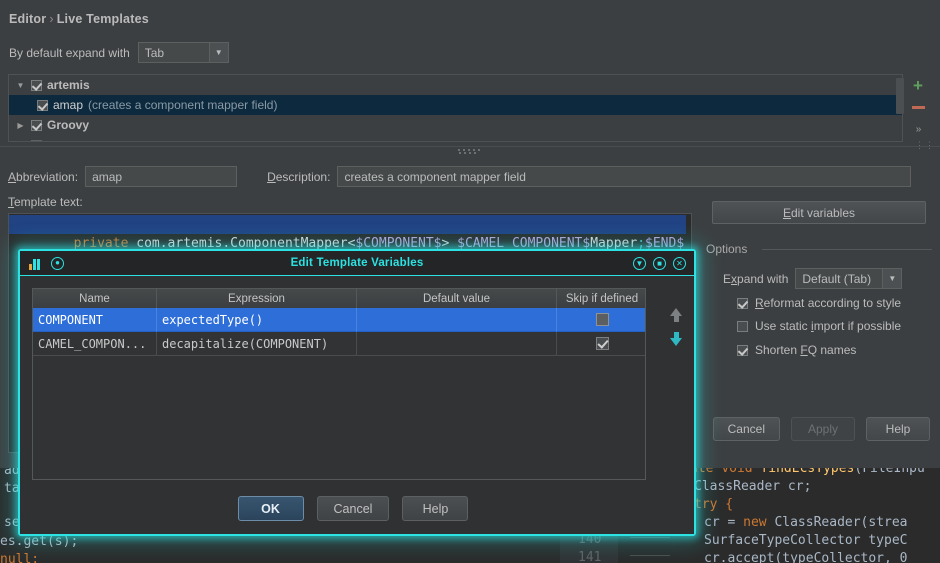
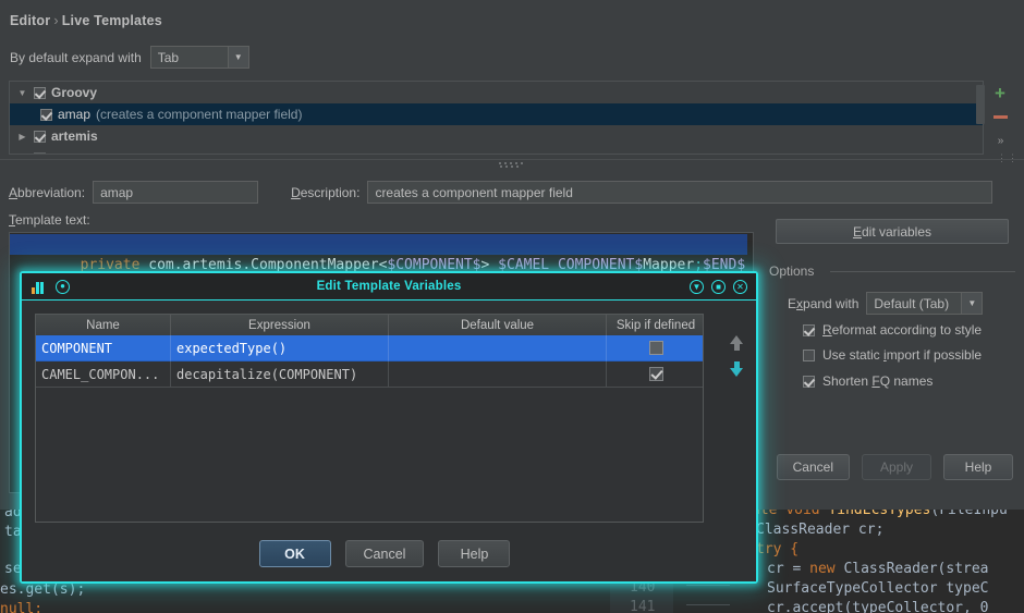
  ad
  ta
  se
  es.get(s);
  null;
  140
  141
  te void findEcsTypes(FileInpu
  ClassReader cr;
  try {
  cr = new ClassReader(strea
  SurfaceTypeCollector typeC
  cr.accept(typeCollector, 0
  Editor › Live Templates
  By default expand with
  Tab
  ▼
  ▼
- artemis
+ Groovy
  amap
  (creates a component mapper field)
  ▶
- Groovy
+ artemis
  +
  »
  ⋮⋮
  Abbreviation:
  amap
  Description:
  creates a component mapper field
  Template text:
  private com.artemis.ComponentMapper<$COMPONENT$> $CAMEL_COMPONENT$Mapper;$END$
  Edit variables
  Options
  Expand with
  Default (Tab)
  ▼
  Reformat according to style
  Use static import if possible
  Shorten FQ names
  Cancel
  Apply
  Help
  ●
  Edit Template Variables
  ▼
  ■
  ✕
  Name
  Expression
  Default value
  Skip if defined
  COMPONENT
  expectedType()
  CAMEL_COMPON...
  decapitalize(COMPONENT)
  OK
  Cancel
  Help
